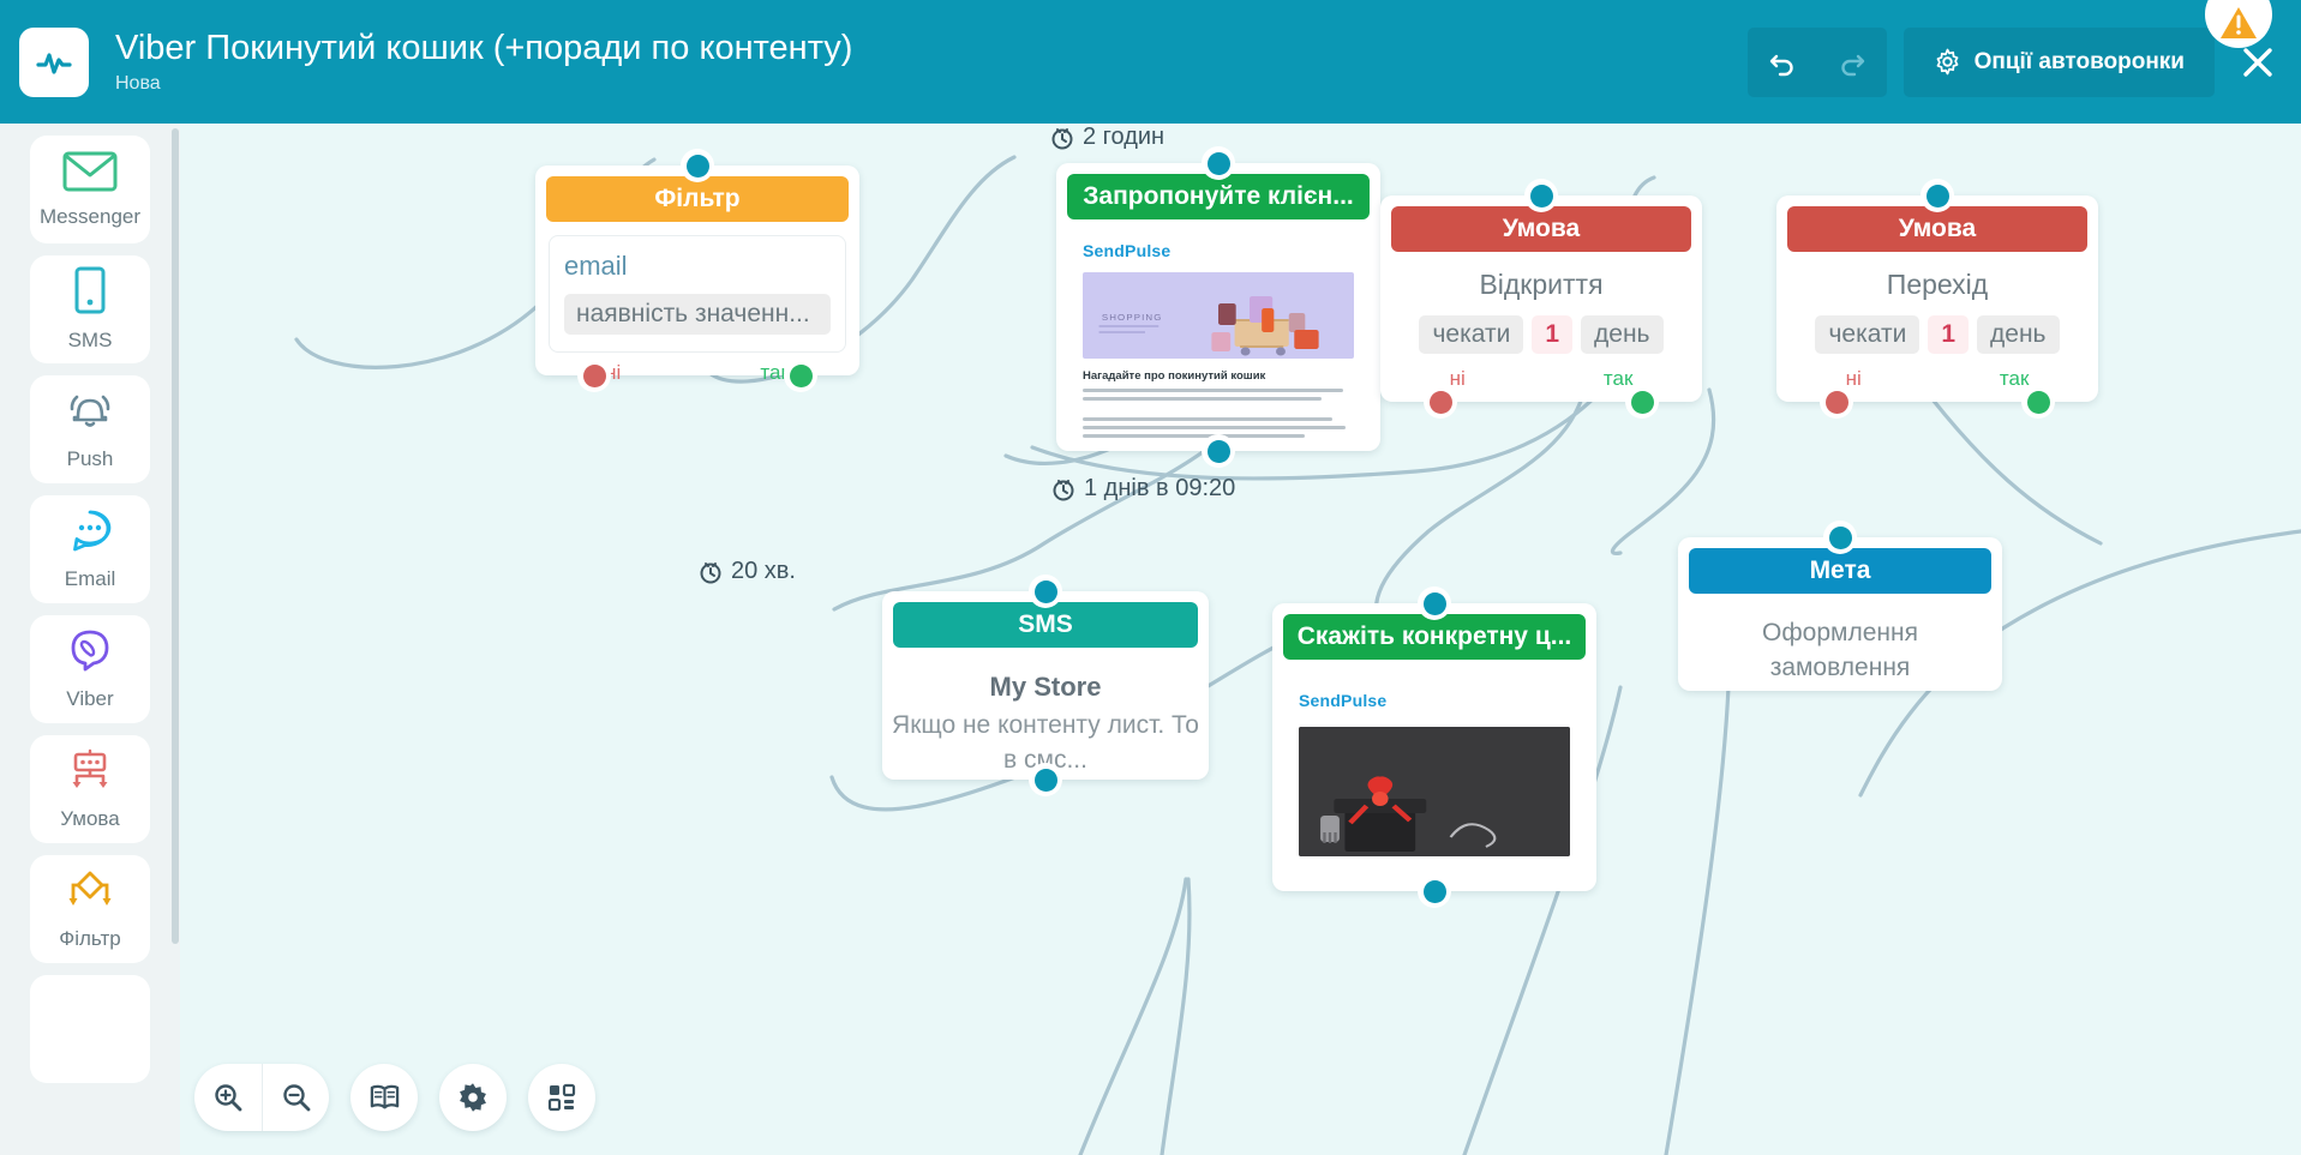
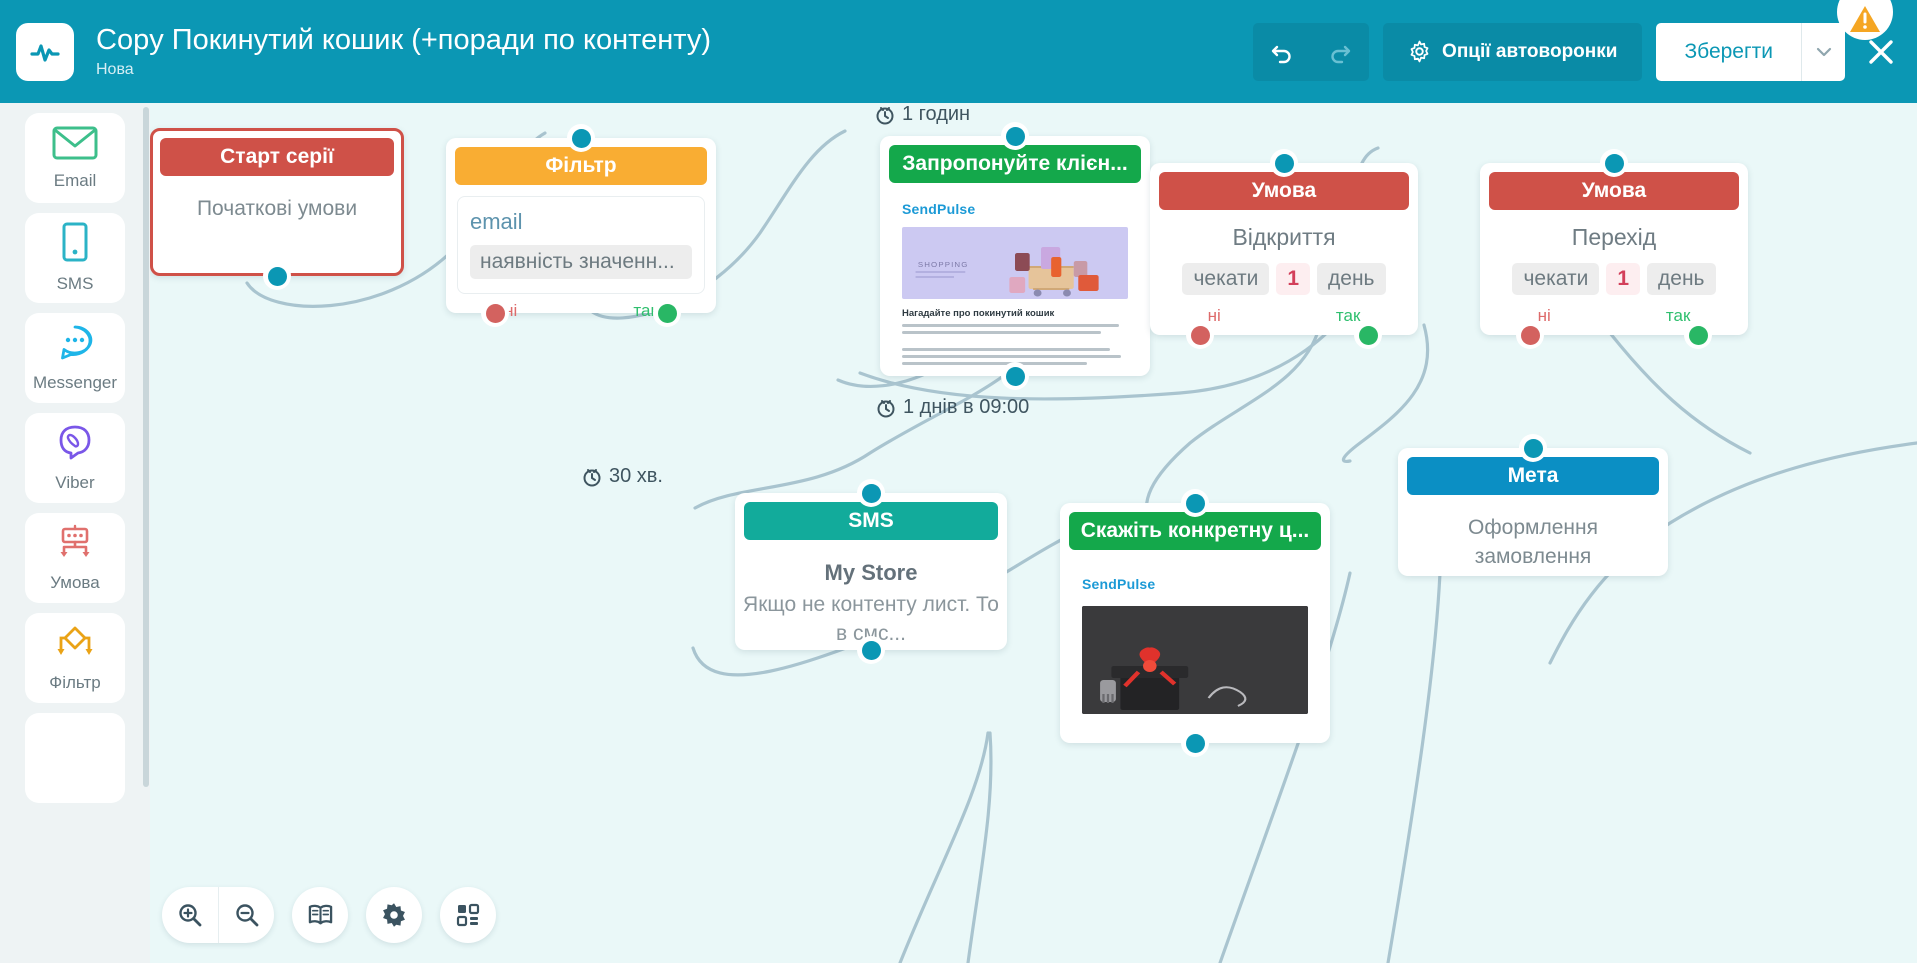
- Viber Покинутий кошик (+поради по контенту)
+ Copy Покинутий кошик (+поради по контенту)
  Нова
  Опції автоворонки
+ Зберегти
- Messenger
+ Email
  SMS
- Push
- Email
+ Messenger
  Viber
  Умова
  Фільтр
- 2 годин
+ 1 годин
- 20 хв.
+ 30 хв.
- 1 днів в 09:20
+ 1 днів в 09:00
+ Старт серії
+ Початкові умови
  Фільтр
  email
  наявність значенн...
  Запропонуйте клієн...
  SendPulse
  SHOPPING
  Нагадайте про покинутий кошик
  Умова
  Відкриття
  чекати
  1
  день
  ні
  так
  Умова
  Перехід
  чекати
  1
  день
  ні
  так
  SMS
  My Store
  Якщо не контенту лист. То в смс...
  Скажіть конкретну ц...
  SendPulse
  Мета
  Оформлення замовлення
